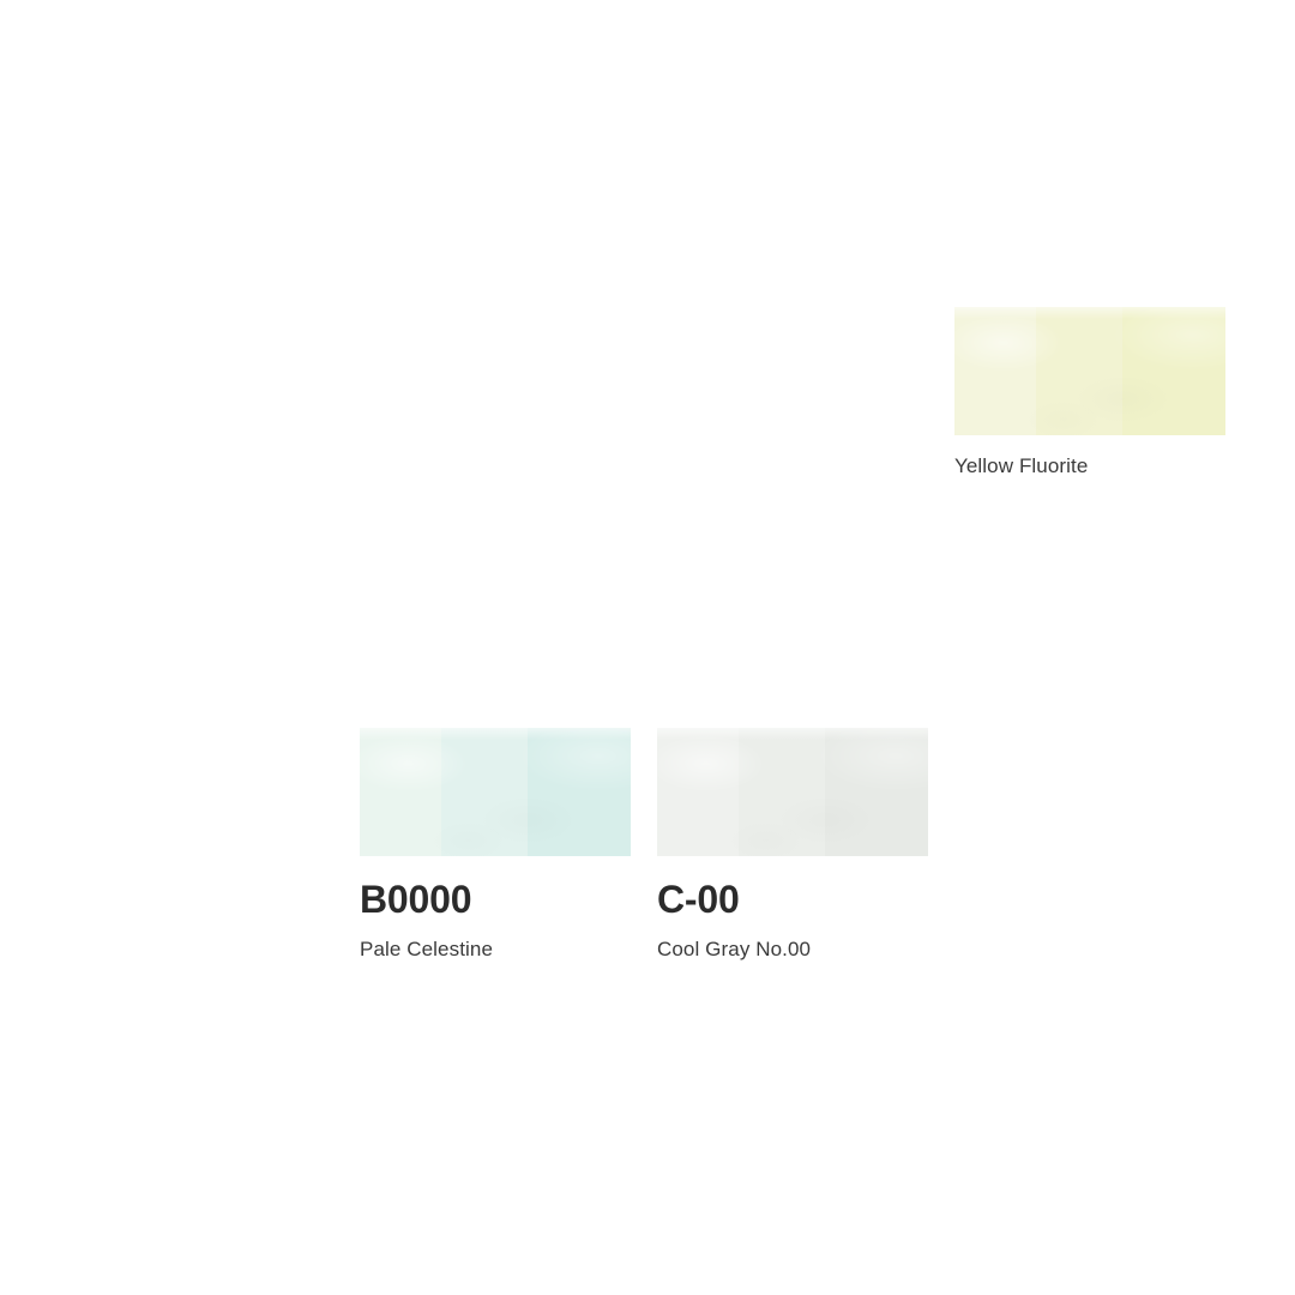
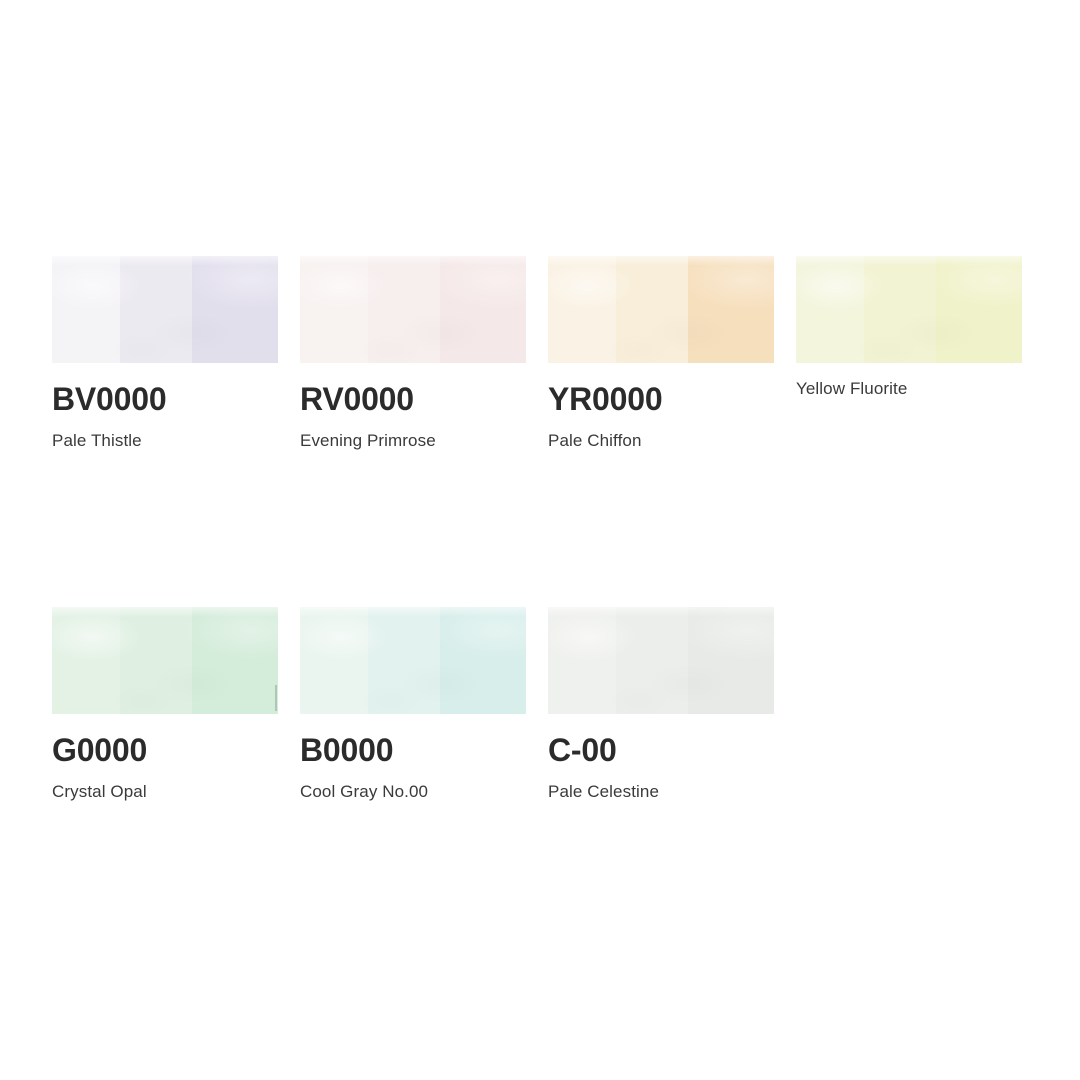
+ BV0000
+ Pale Thistle
+ RV0000
+ Evening Primrose
+ YR0000
+ Pale Chiffon
  Yellow Fluorite
+ G0000
+ Crystal Opal
  B0000
- Pale Celestine
+ Cool Gray No.00
  C-00
- Cool Gray No.00
+ Pale Celestine
